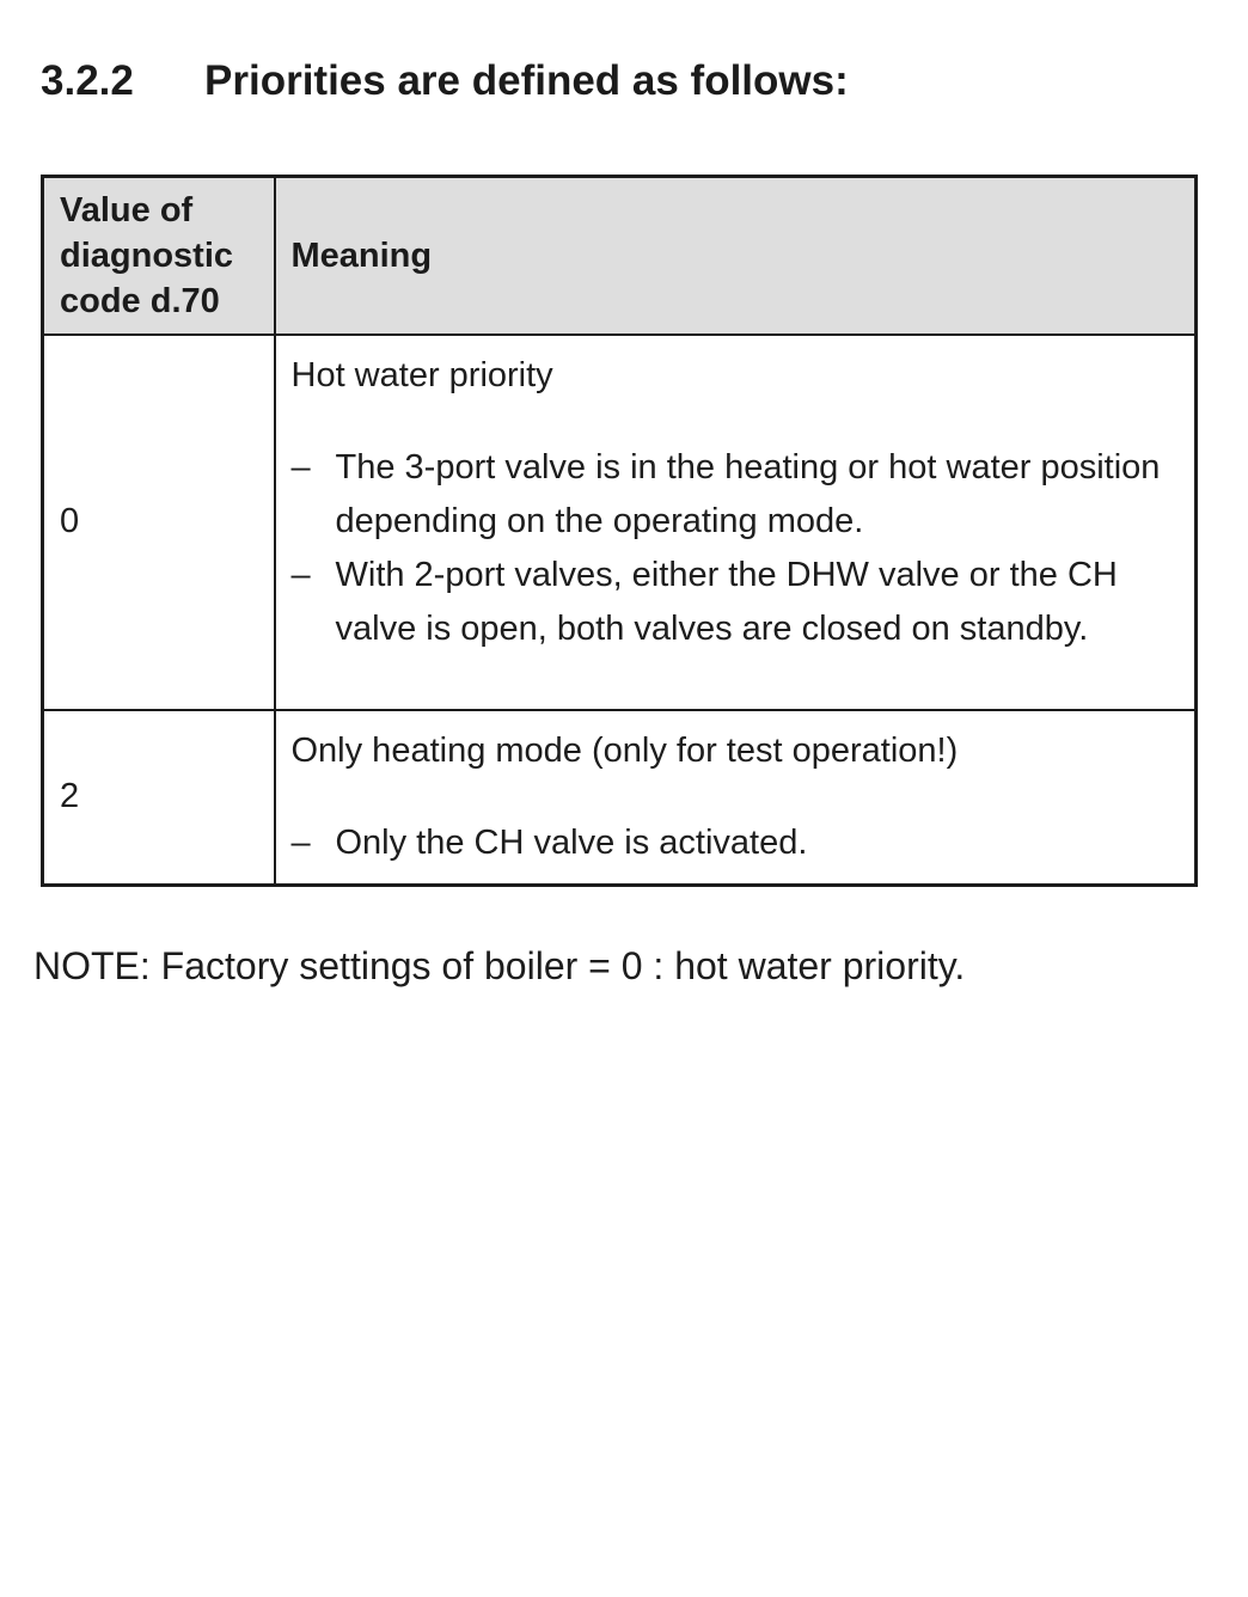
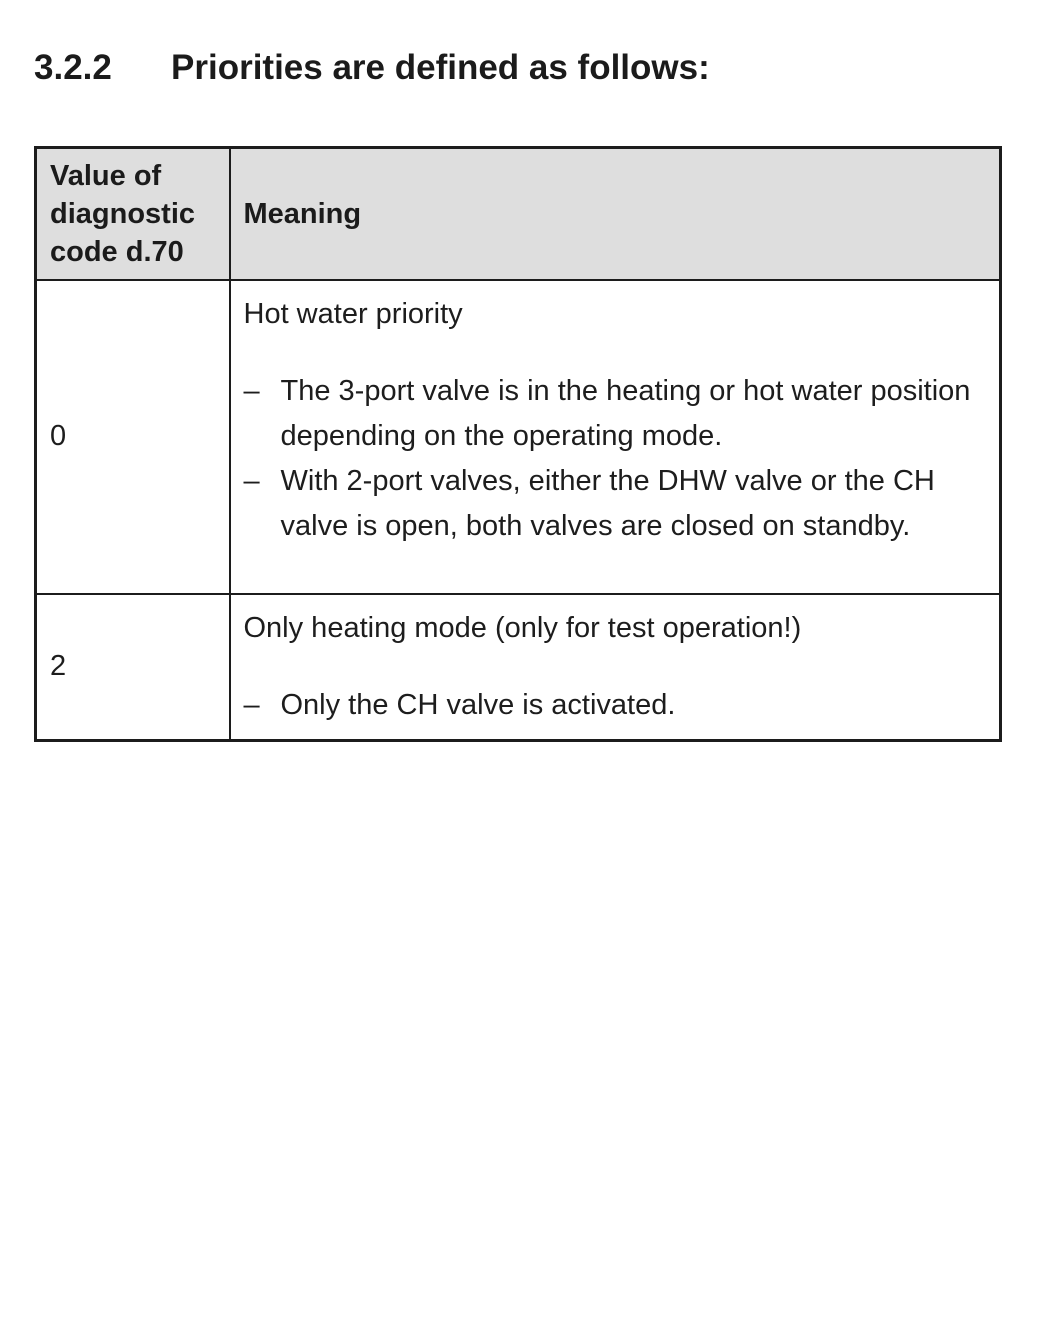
  3.2.2 Priorities are defined as follows:
  Value of diagnostic code d.70	Meaning
  0	Hot water priority – The 3-port valve is in the heating or hot water position depending on the operating mode. – With 2-port valves, either the DHW valve or the CH valve is open, both valves are closed on standby.
  2	Only heating mode (only for test operation!) – Only the CH valve is activated.
- NOTE: Factory settings of boiler = 0 : hot water priority.
